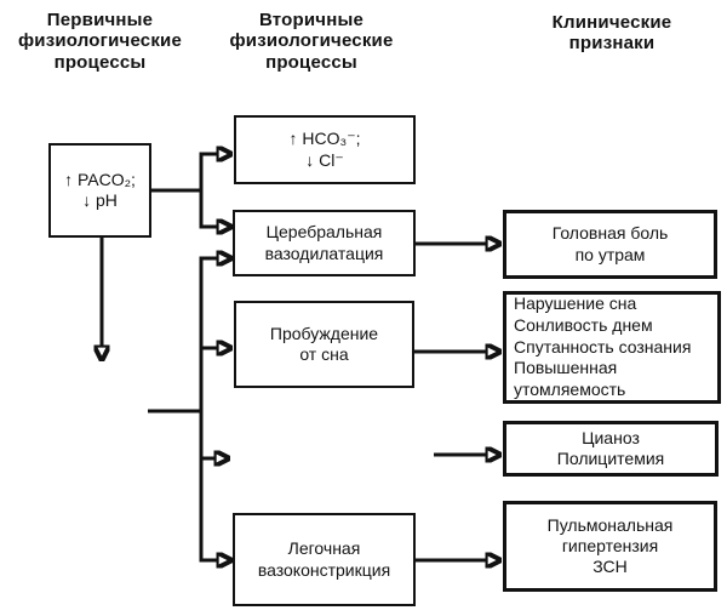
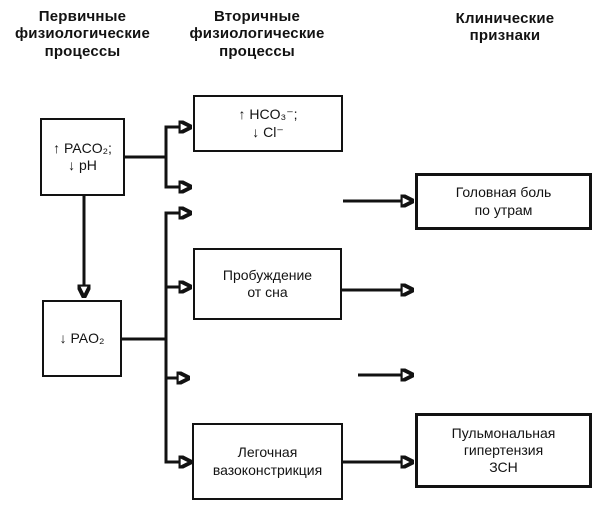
  Первичные
  физиологические
  процессы
  Вторичные
  физиологические
  процессы
  Клинические
  признаки
  ↑ PACO₂;
  ↓ pH
+ ↓ PAO₂
  ↑ HCO₃⁻;
  ↓ Cl⁻
- Церебральная
- вазодилатация
  Пробуждение
  от сна
  Легочная
  вазоконстрикция
  Головная боль
  по утрам
- Нарушение сна
- Сонливость днем
- Спутанность сознания
- Повышенная
- утомляемость
- Цианоз
- Полицитемия
  Пульмональная
  гипертензия
  ЗСН
